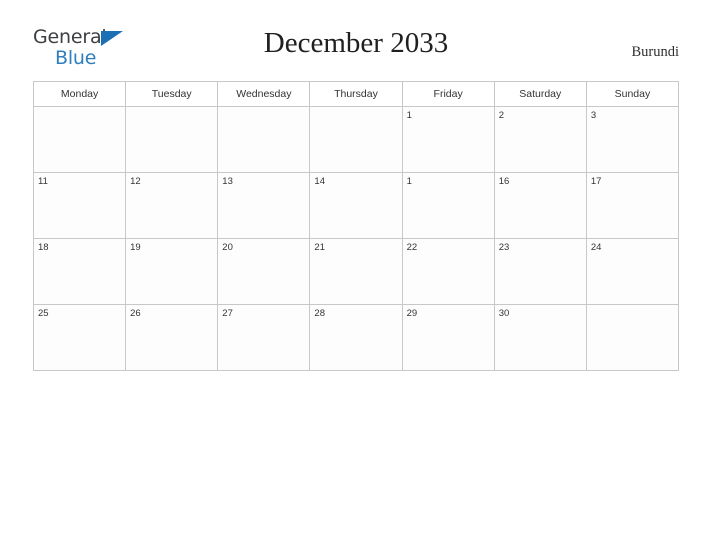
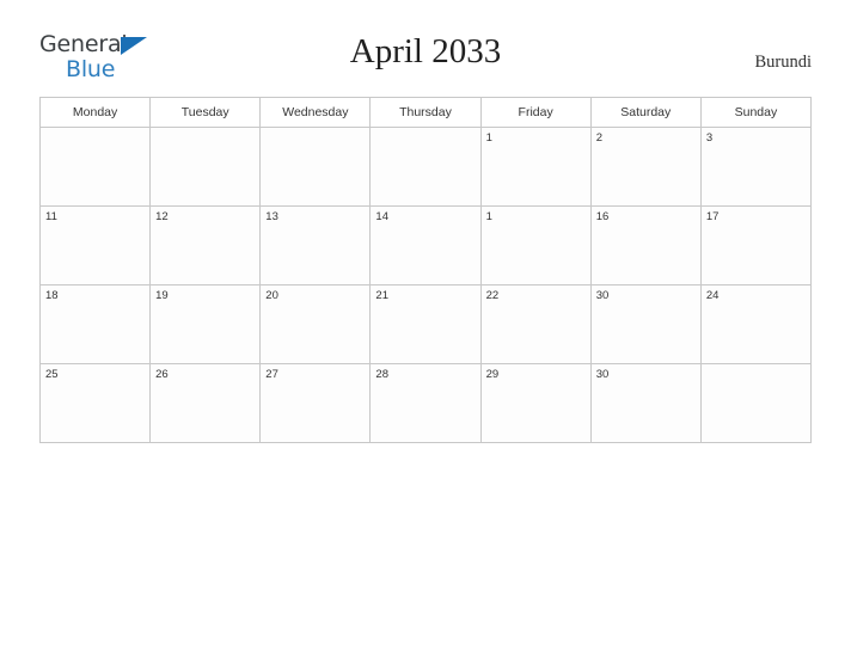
  General
  Blue
- December 2033
+ April 2033
  Burundi
  Monday	Tuesday	Wednesday	Thursday	Friday	Saturday	Sunday
  				1	2	3
  11	12	13	14	1	16	17
- 18	19	20	21	22	23	24
+ 18	19	20	21	22	30	24
  25	26	27	28	29	30
